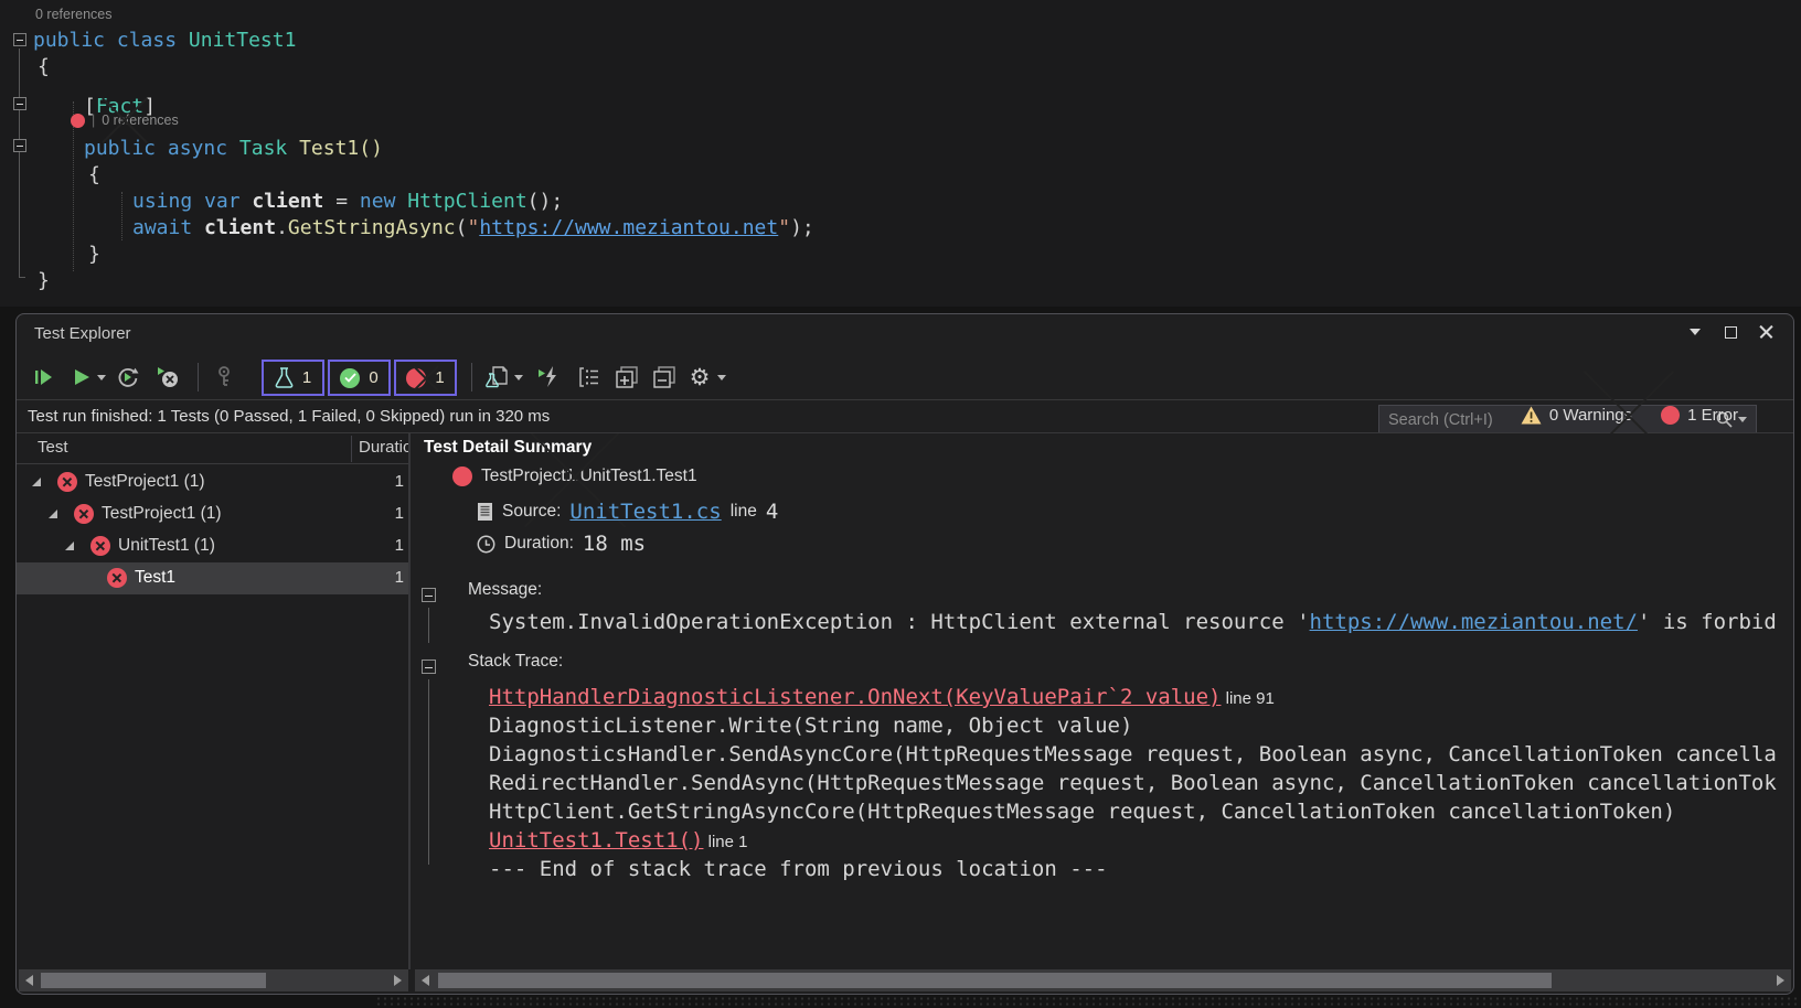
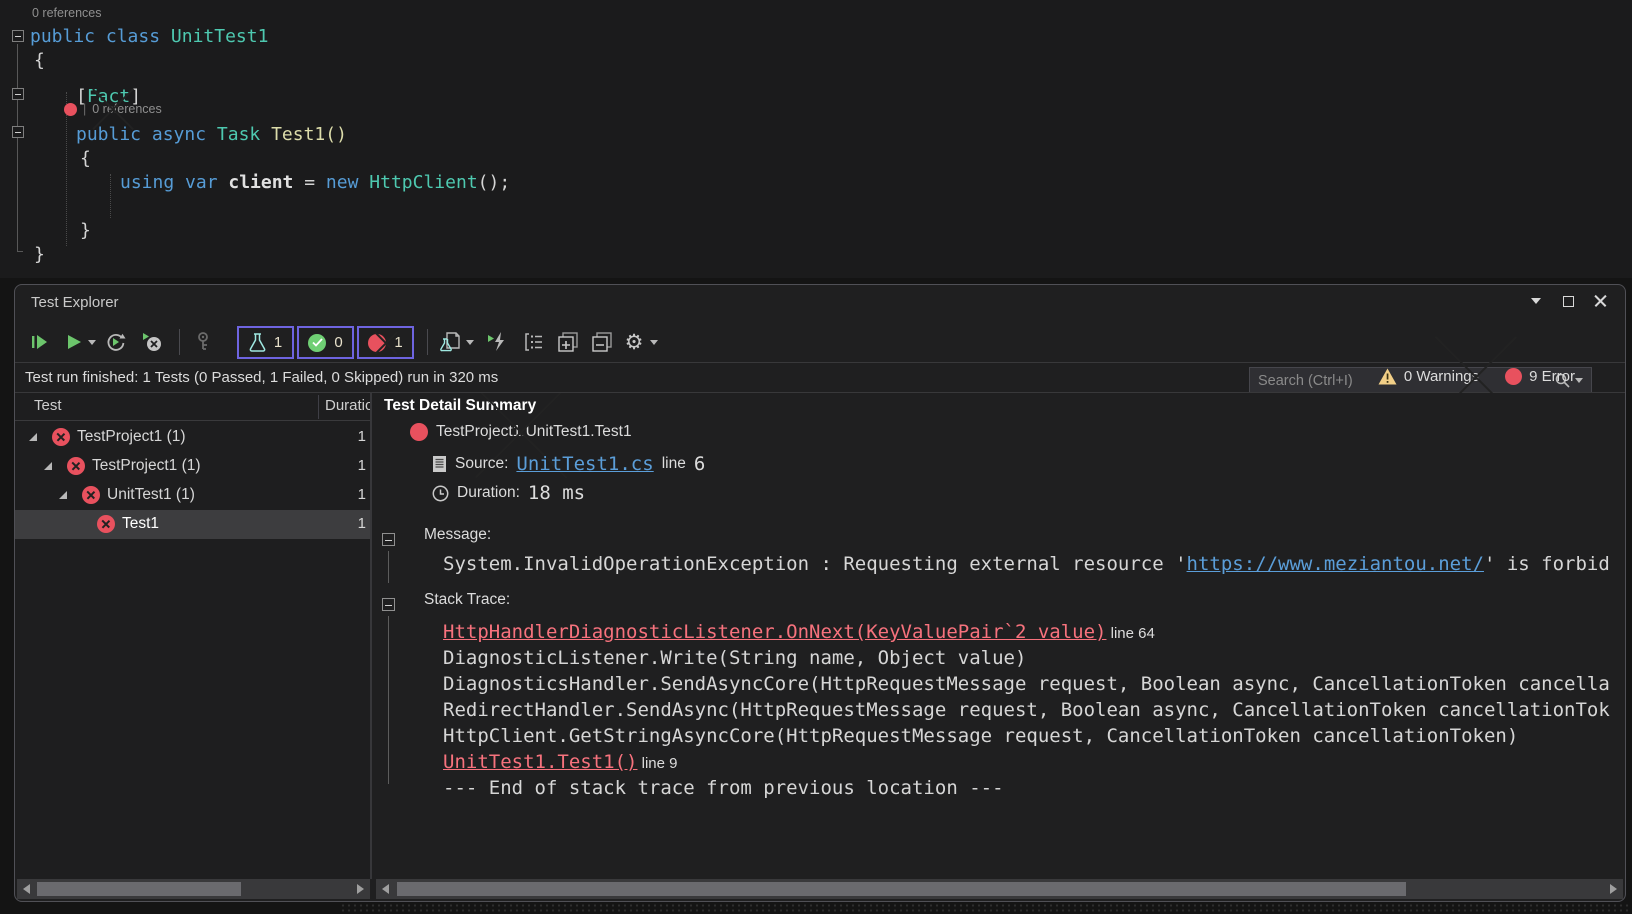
  0 references
  public class UnitTest1
  {
  [Fac ]
  |
  0 rferences
  public async Task Test1()
  {
  using var client = new HttpClient();
- await client.GetStringAsync("https://www.meziantou.net");
  }
  }
  Test Explorer
  1
  0
  1
  ⚙
  Search (Ctrl+I)
  Test run finished: 1 Tests (0 Passed, 1 Failed, 0 Skipped) run in 320 ms
  0 Warning
- 1 Error
+ 9 Error
  Test
  Durati
  TestProject1 (1)
  1
  TestProject1 (1)
  1
  UnitTest1 (1)
  1
  Test1
  1
  Test Detail Summary
  TestProject1.UnitTest1.Test1
  Source:
  UnitTest1.cs
  line
- 4
+ 6
  Duration:
  18 ms
  Message:
- System.InvalidOperationException : HttpClient external resource 'https://www.meziantou.net/' is forbid
+ System.InvalidOperationException : Requesting external resource 'https://www.meziantou.net/' is forbid
  Stack Trace:
- HttpHandlerDiagnosticListener.OnNext(KeyValuePair`2 value) line 91
+ HttpHandlerDiagnosticListener.OnNext(KeyValuePair`2 value) line 64
  DiagnosticListener.Write(String name, Object value)
  DiagnosticsHandler.SendAsyncCore(HttpRequestMessage request, Boolean async, CancellationToken cancella
  RedirectHandler.SendAsync(HttpRequestMessage request, Boolean async, CancellationToken cancellationTok
  HttpClient.GetStringAsyncCore(HttpRequestMessage request, CancellationToken cancellationToken)
- UnitTest1.Test1() line 1
+ UnitTest1.Test1() line 9
  --- End of stack trace from previous location ---
